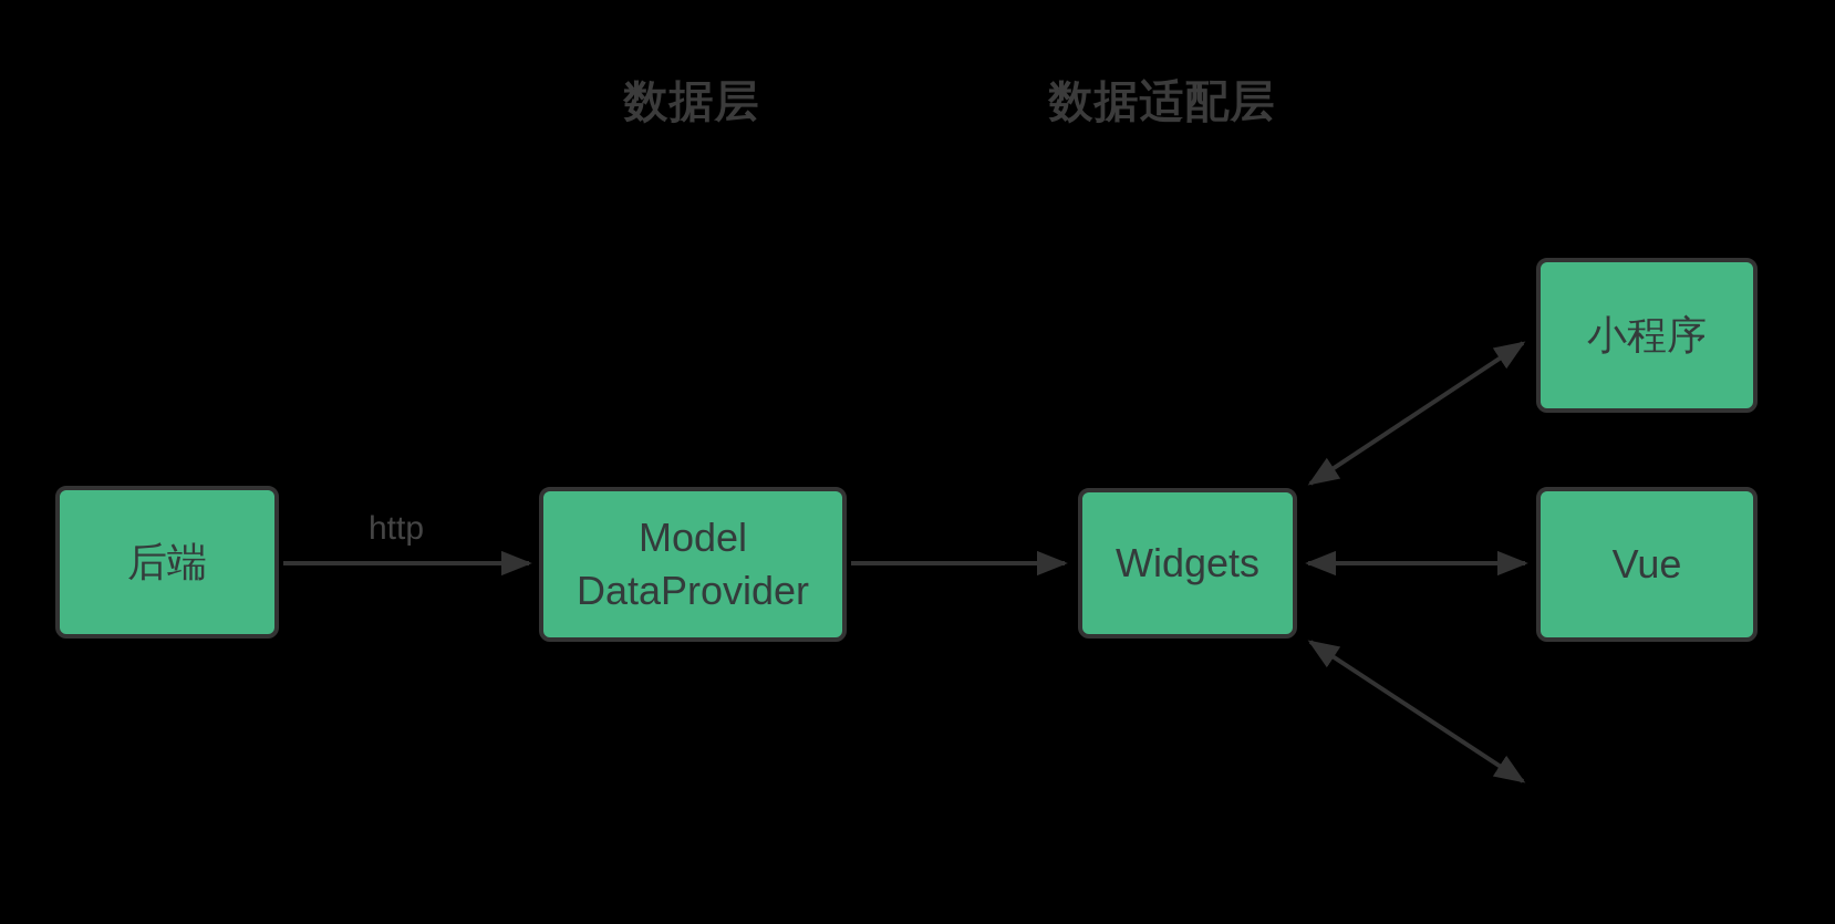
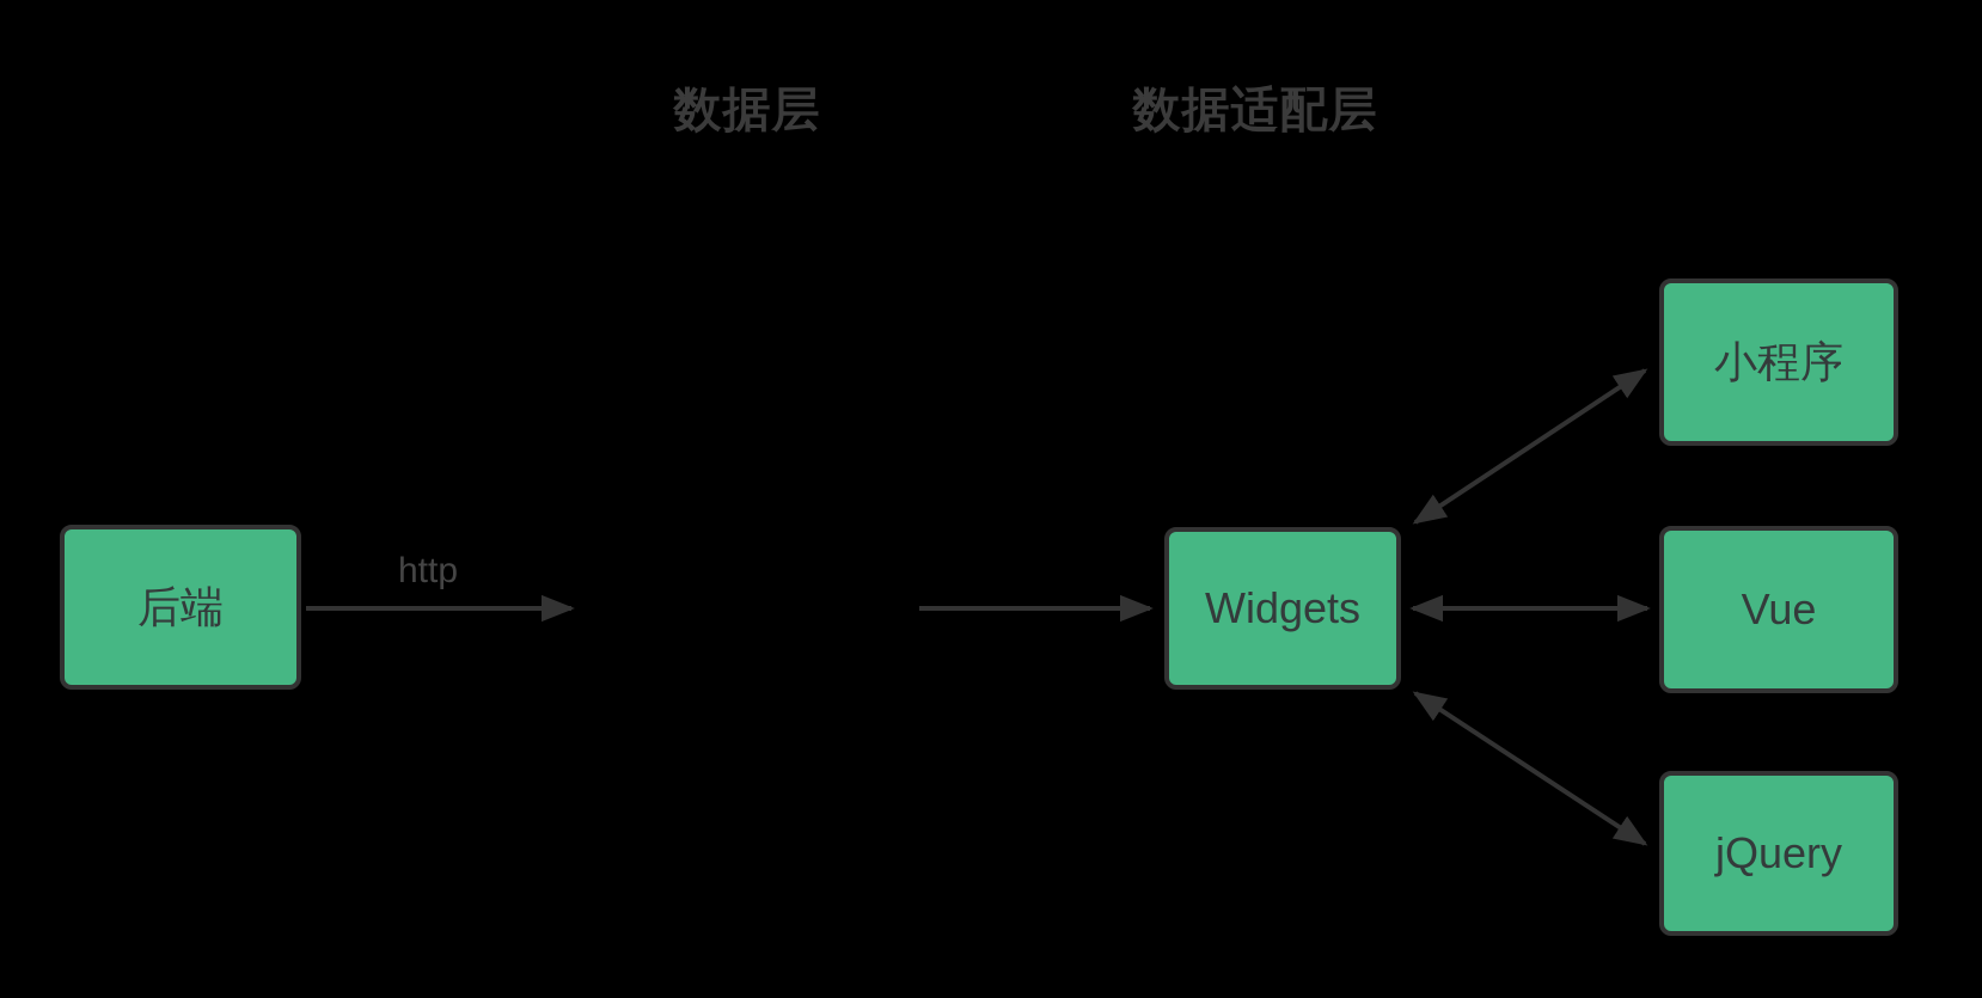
  数据层
  数据适配层
  后端
- Model
- DataProvider
  Widgets
  小程序
  Vue
+ jQuery
  http
